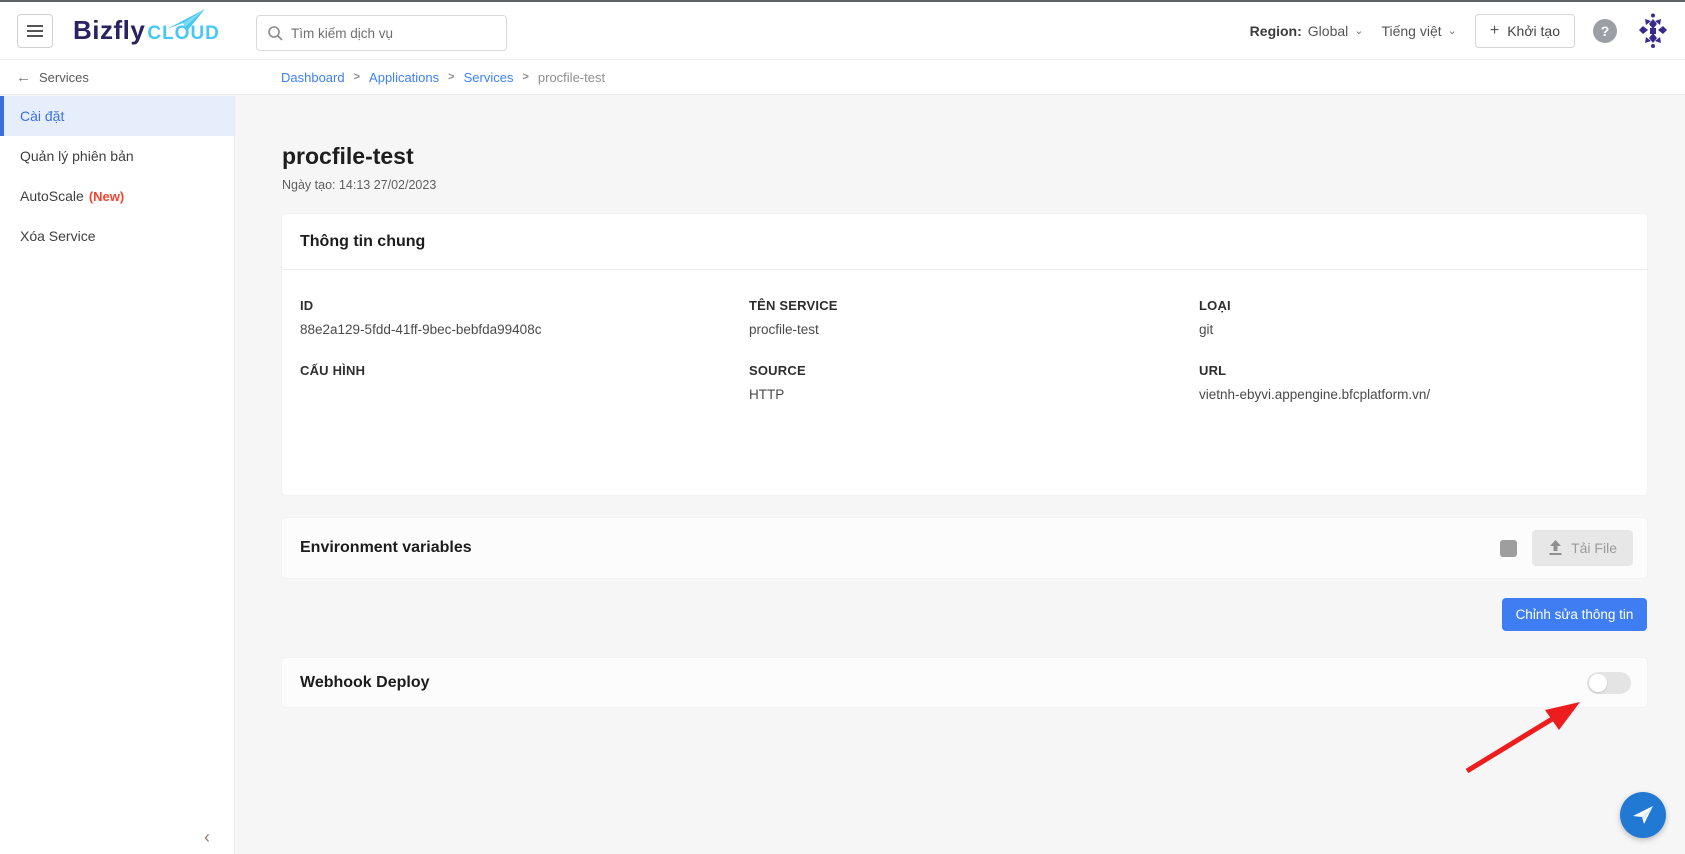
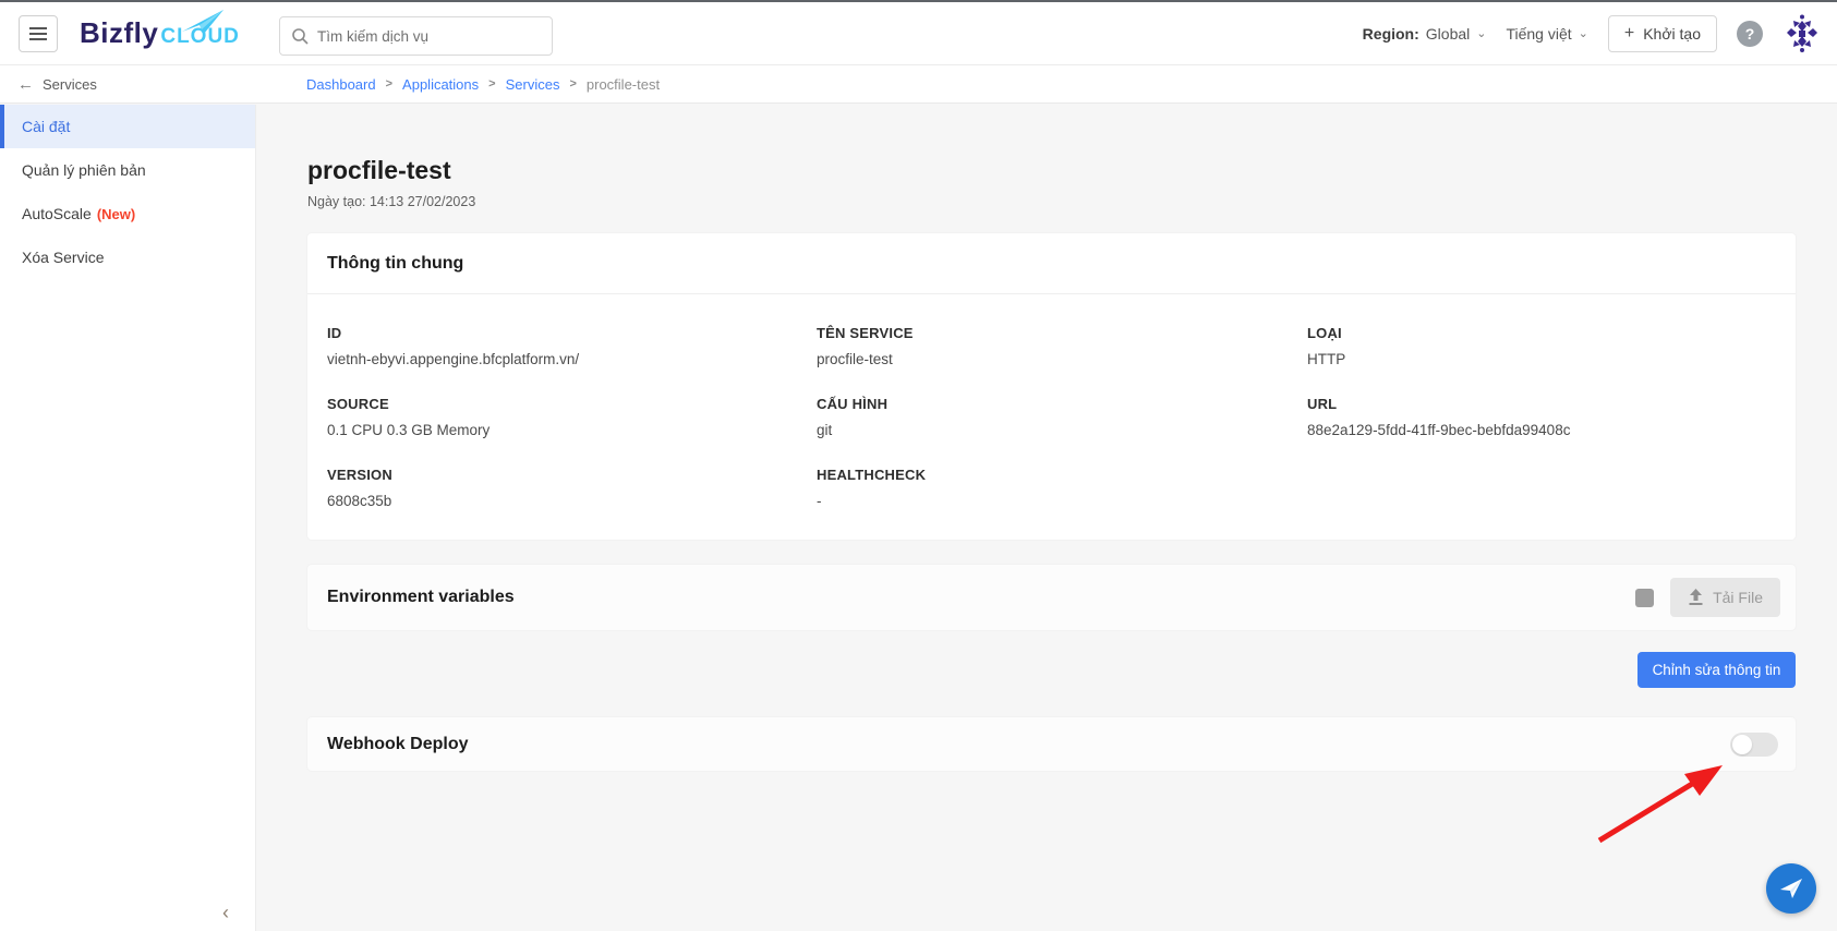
  Bizfly
  CLOUD
  Tìm kiếm dịch vụ
  Region:
  Global
  ⌄
  Tiếng việt
  ⌄
  +
  Khởi tạo
  ?
  ←
  Services
  Dashboard
  >
  Applications
  >
  Services
  >
  procfile-test
  Cài đặt
  Quản lý phiên bản
  AutoScale
  (New)
  Xóa Service
  ‹
  procfile-test
  Ngày tạo: 14:13 27/02/2023
  Thông tin chung
  ID
- 88e2a129-5fdd-41ff-9bec-bebfda99408c
+ vietnh-ebyvi.appengine.bfcplatform.vn/
  TÊN SERVICE
  procfile-test
  LOẠI
- git
+ HTTP
- CẤU HÌNH
+ SOURCE
+ 0.1 CPU 0.3 GB Memory
- SOURCE
+ CẤU HÌNH
- HTTP
+ git
  URL
- vietnh-ebyvi.appengine.bfcplatform.vn/
+ 88e2a129-5fdd-41ff-9bec-bebfda99408c
+ VERSION
+ 6808c35b
+ HEALTHCHECK
+ -
  Environment variables
  Tải File
  Chỉnh sửa thông tin
  Webhook Deploy
